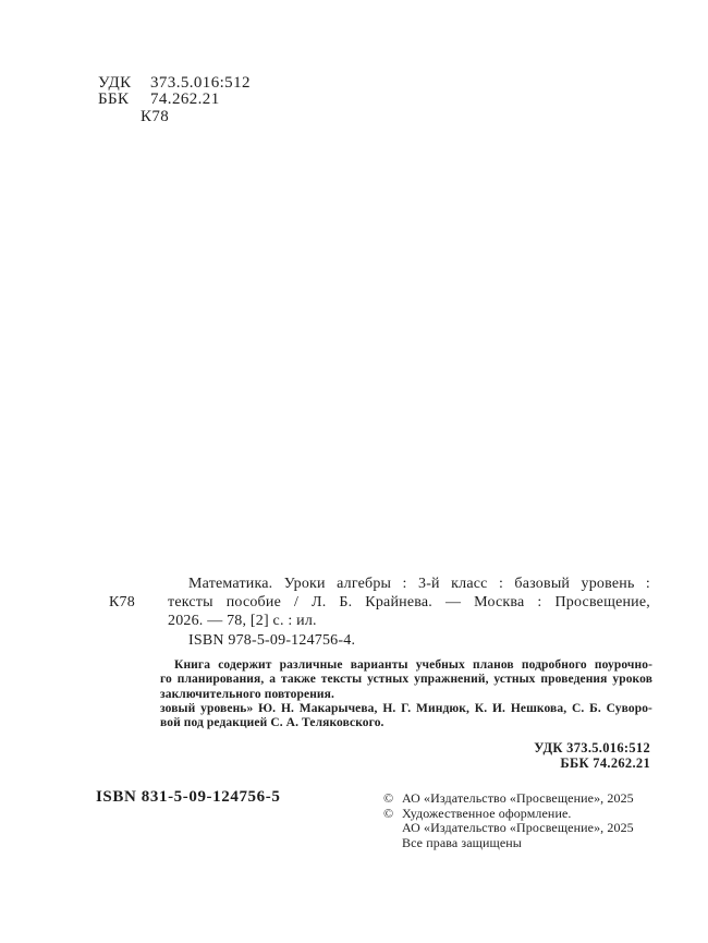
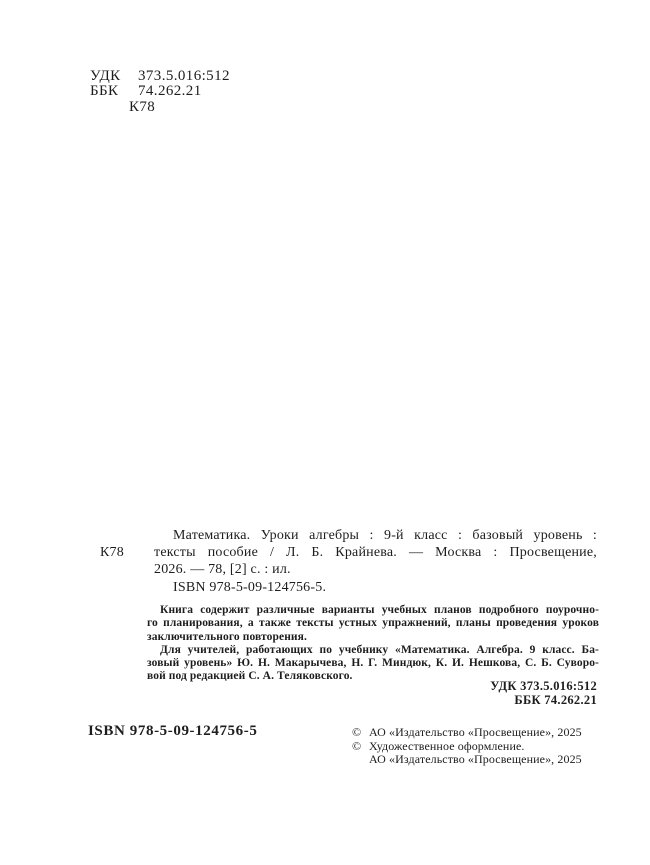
  УДК 373.5.016:512
  ББК 74.262.21
  К78
  К78
- Математика. Уроки алгебры : 3-й класс : базовый уровень :
+ Математика. Уроки алгебры : 9-й класс : базовый уровень :
  тексты пособие / Л. Б. Крайнева. — Москва : Просвещение,
  2026. — 78, [2] с. : ил.
- ISBN 978-5-09-124756-4.
+ ISBN 978-5-09-124756-5.
  Книга содержит различные варианты учебных планов подробного поурочно-
- го планирования, а также тексты устных упражнений, устных проведения уроков
+ го планирования, а также тексты устных упражнений, планы проведения уроков
  заключительного повторения.
+ Для учителей, работающих по учебнику «Математика. Алгебра. 9 класс. Ба-
  зовый уровень» Ю. Н. Макарычева, Н. Г. Миндюк, К. И. Нешкова, С. Б. Суворо-
  вой под редакцией С. А. Теляковского.
  УДК 373.5.016:512
  ББК 74.262.21
- ISBN 831-5-09-124756-5
+ ISBN 978-5-09-124756-5
  ©
  АО «Издательство «Просвещение», 2025
  ©
  Художественное оформление.
  АО «Издательство «Просвещение», 2025
- Все права защищены
